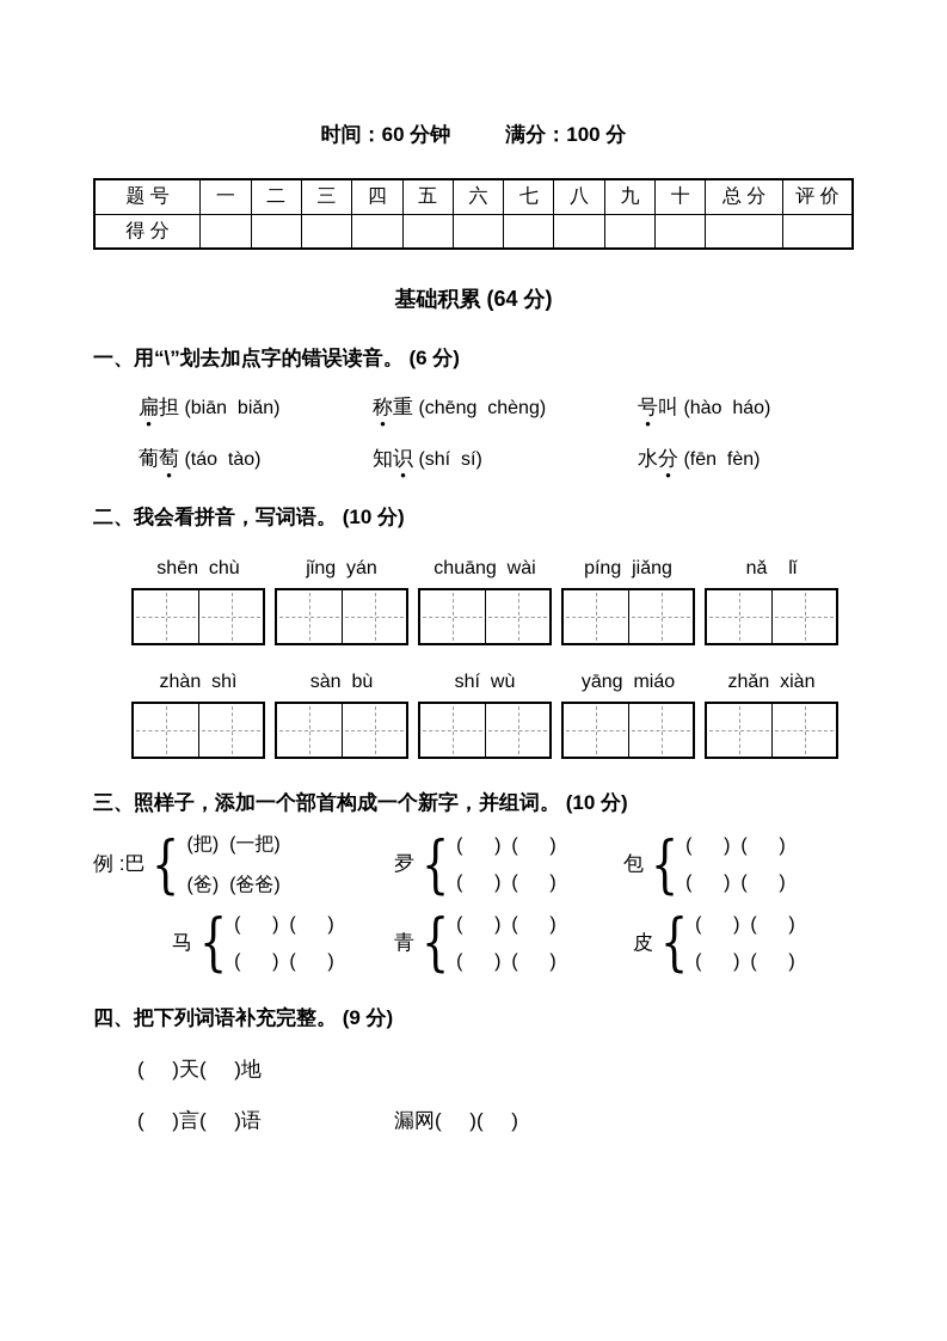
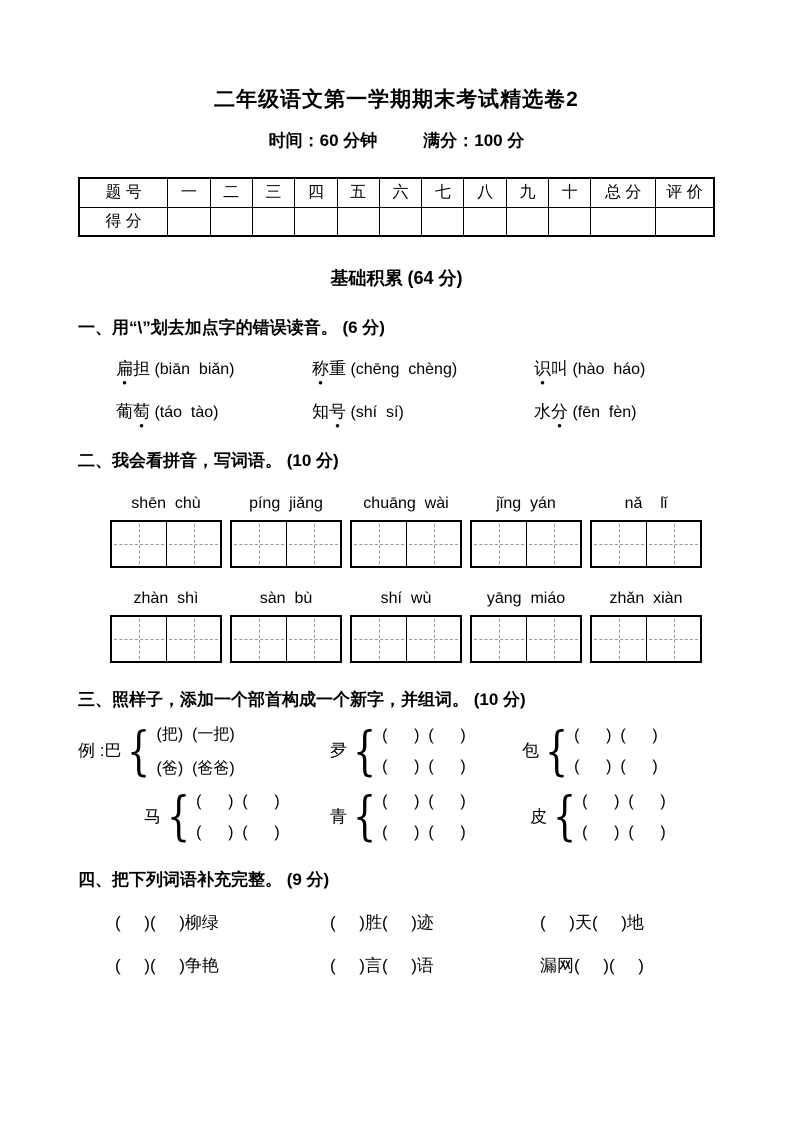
+ 二年级语文第一学期期末考试精选卷2
  时间：60 分钟
  满分：100 分
  题 号	一	二	三	四	五	六	七	八	九	十	总 分	评 价
  得 分
  基础积累 (64 分)
  一、用“\”划去加点字的错误读音。 (6 分)
  扁担 (biān biǎn)
  称重 (chēng chèng)
- 号叫 (hào háo)
+ 识叫 (hào háo)
  葡萄 (táo tào)
- 知识 (shí sí)
+ 知号 (shí sí)
  水分 (fēn fèn)
  二、我会看拼音，写词语。 (10 分)
  shēn chù
- jǐng yán
+ píng jiǎng
  chuāng wài
- píng jiǎng
+ jǐng yán
  nǎ lǐ
  zhàn shì
  sàn bù
  shí wù
  yāng miáo
  zhǎn xiàn
  三、照样子，添加一个部首构成一个新字，并组词。 (10 分)
  例 :巴
  {
  (把) (一把)
  (爸) (爸爸)
  夛
  {
  ( ) ( )
  ( ) ( )
  包
  {
  ( ) ( )
  ( ) ( )
  马
  {
  ( ) ( )
  ( ) ( )
  青
  {
  ( ) ( )
  ( ) ( )
  皮
  {
  ( ) ( )
  ( ) ( )
  四、把下列词语补充完整。 (9 分)
+ ( )( )柳绿
+ ( )胜( )迹
  ( )天( )地
+ ( )( )争艳
  ( )言( )语
  漏网( )( )
